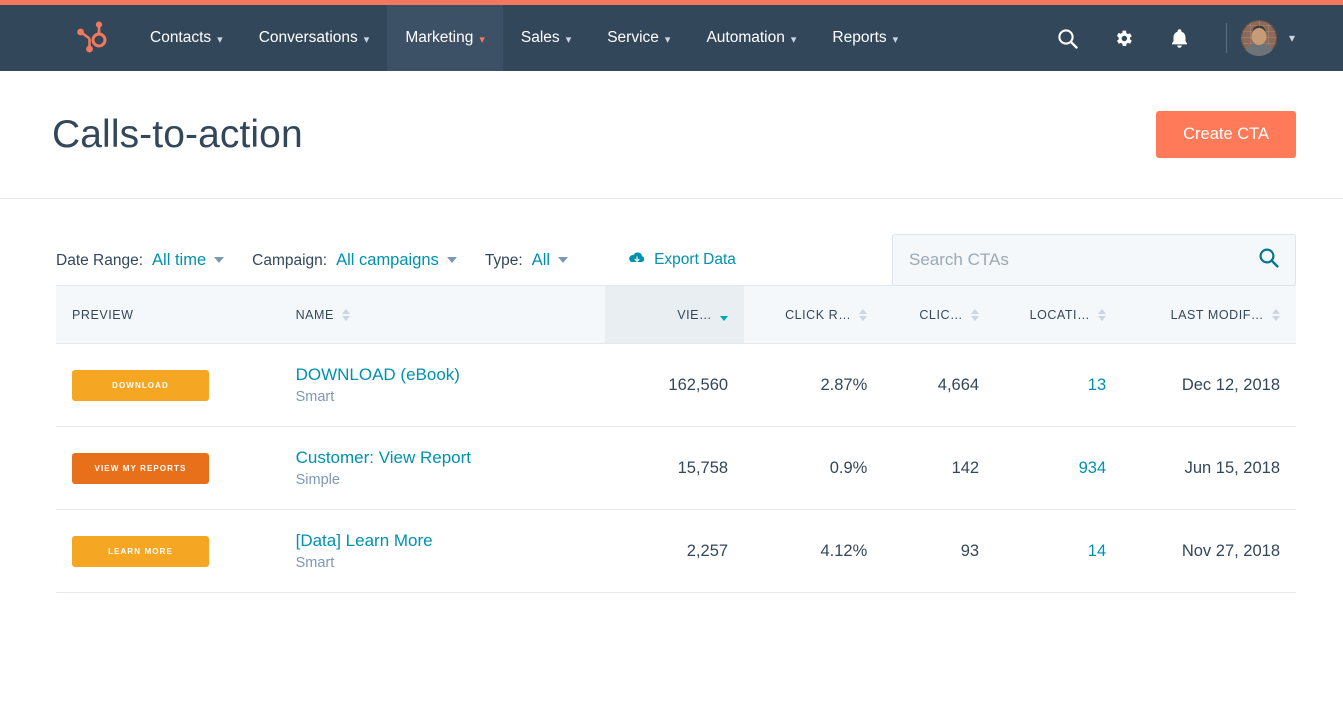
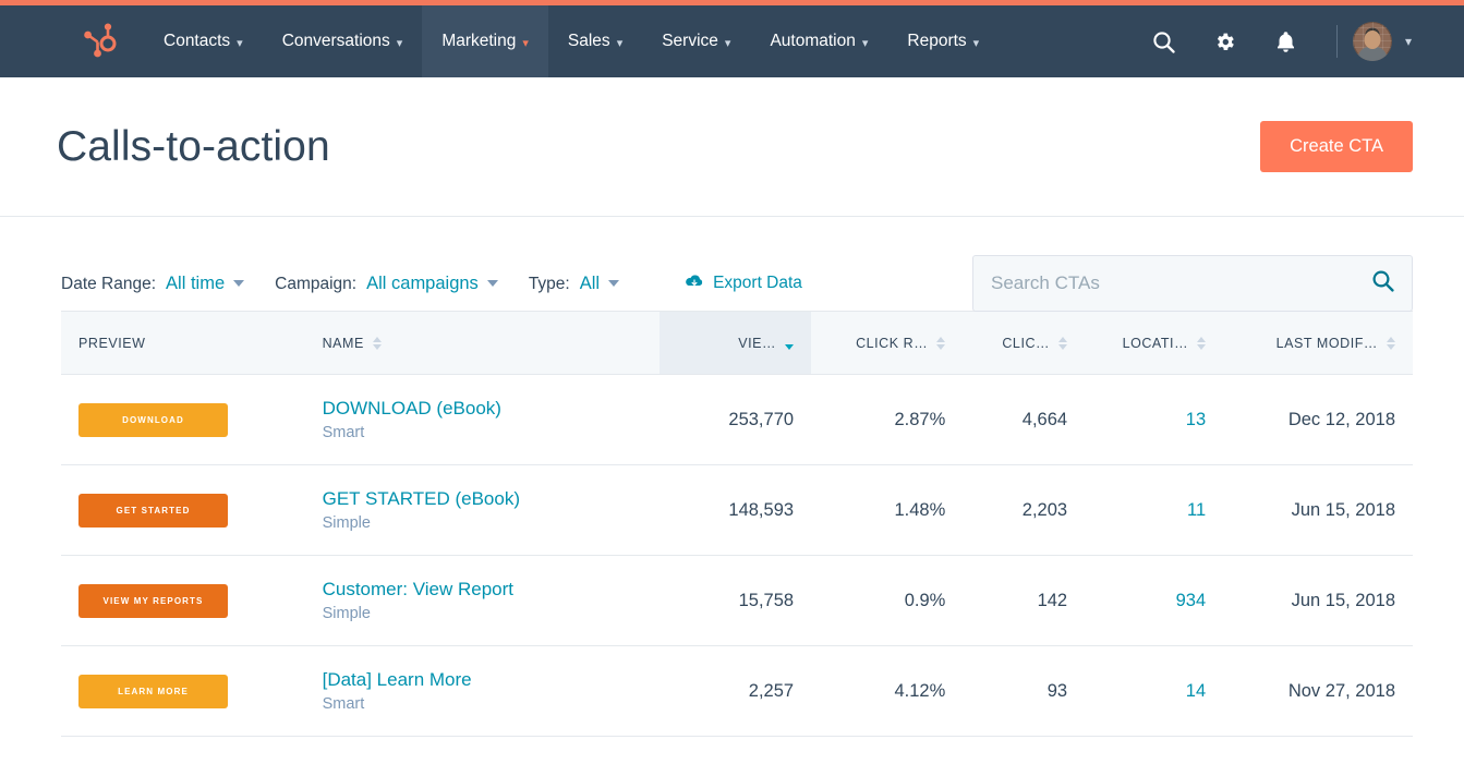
  Contacts
  ▾
  Conversations
  ▾
  Marketing
  ▾
  Sales
  ▾
  Service
  ▾
  Automation
  ▾
  Reports
  ▾
  ▾
  Calls-to-action
  Create CTA
  Date Range:
  All time
  Campaign:
  All campaigns
  Type:
  All
  Export Data
  Search CTAs
  PREVIEW	NAME	VIE…	CLICK R…	CLIC…	LOCATI…	LAST MODIF…
- DOWNLOAD	DOWNLOAD (eBook) Smart	162,560	2.87%	4,664	13	Dec 12, 2018
+ DOWNLOAD	DOWNLOAD (eBook) Smart	253,770	2.87%	4,664	13	Dec 12, 2018
+ GET STARTED	GET STARTED (eBook) Simple	148,593	1.48%	2,203	11	Jun 15, 2018
  VIEW MY REPORTS	Customer: View Report Simple	15,758	0.9%	142	934	Jun 15, 2018
  LEARN MORE	[Data] Learn More Smart	2,257	4.12%	93	14	Nov 27, 2018
